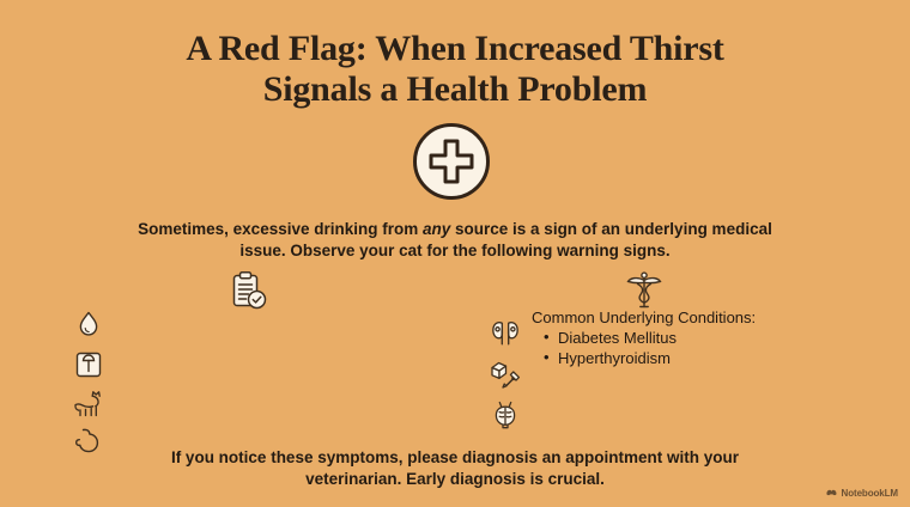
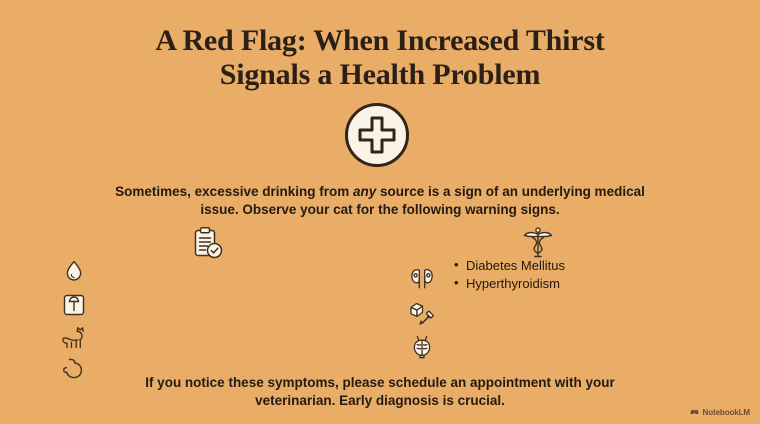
  A Red Flag: When Increased Thirst
  Signals a Health Problem
  Sometimes, excessive drinking from any source is a sign of an underlying medical issue. Observe your cat for the following warning signs.
- Common Underlying Conditions:
  Diabetes Mellitus
  Hyperthyroidism
- If you notice these symptoms, please diagnosis an appointment with your veterinarian. Early diagnosis is crucial.
+ If you notice these symptoms, please schedule an appointment with your veterinarian. Early diagnosis is crucial.
  NotebookLM
